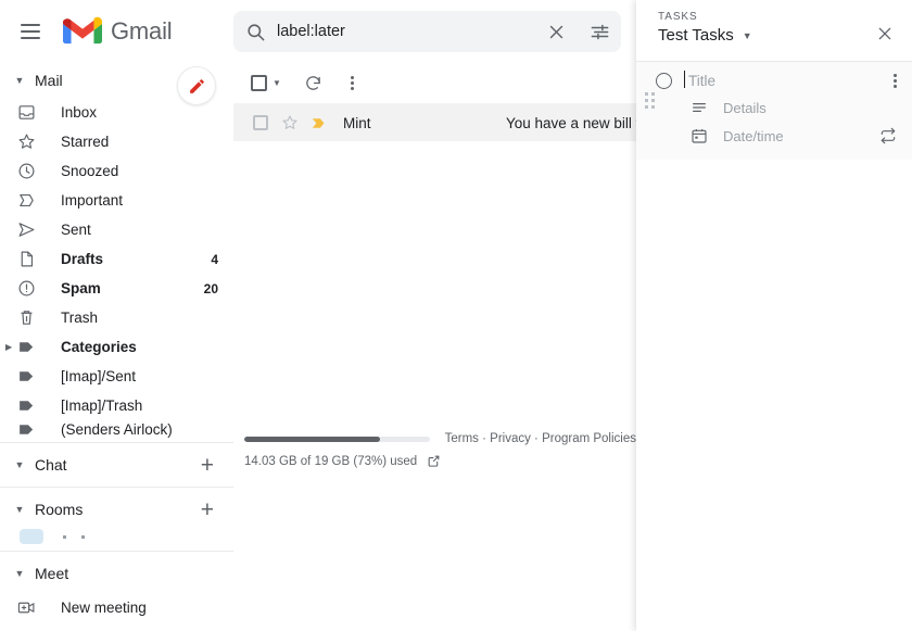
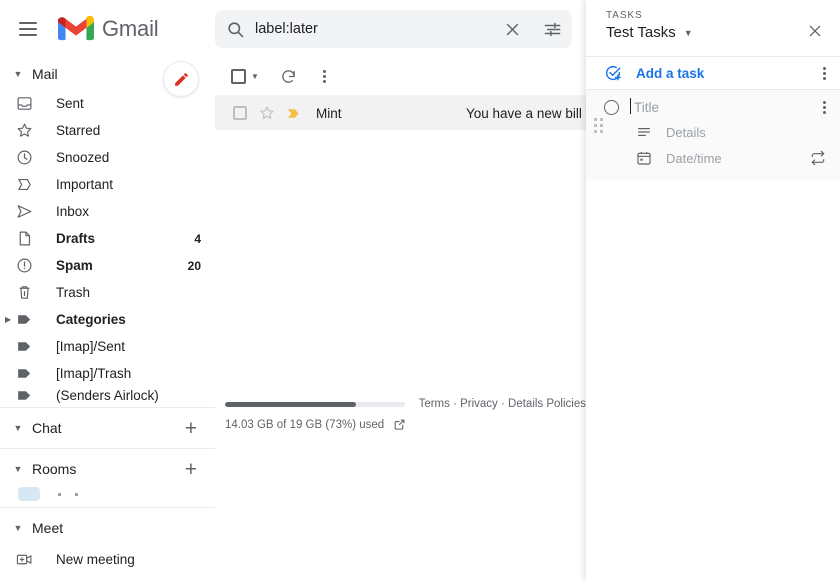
  Gmail
  label:later
  ▼
  Mail
- Inbox
+ Sent
  Starred
  Snoozed
  Important
- Sent
+ Inbox
  Drafts
  4
  Spam
  20
  Trash
  ▶
  Categories
  [Imap]/Sent
  [Imap]/Trash
  (Senders Airlock)
  ▼
  Chat
  +
  ▼
  Rooms
  +
  ▼
  Meet
  New meeting
  ▼
  Mint
  You have a new bill
- Terms · Privacy · Program Policies
+ Terms · Privacy · Details Policies
  14.03 GB of 19 GB (73%) used
  TASKS
  Test Tasks
  ▼
+ Add a task
  Title
  Details
  Date/time
